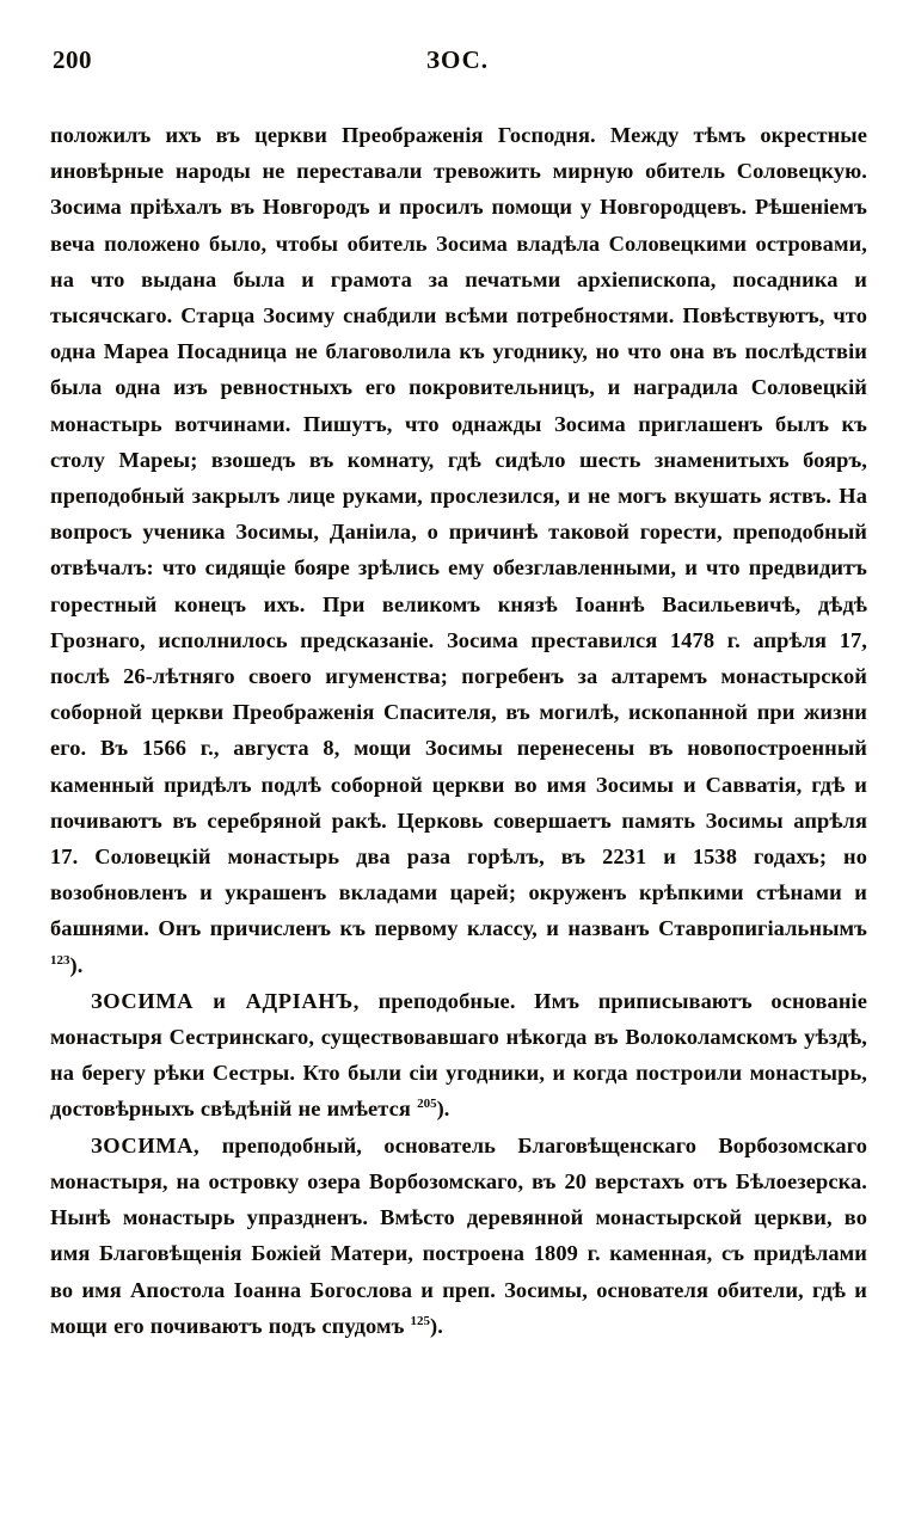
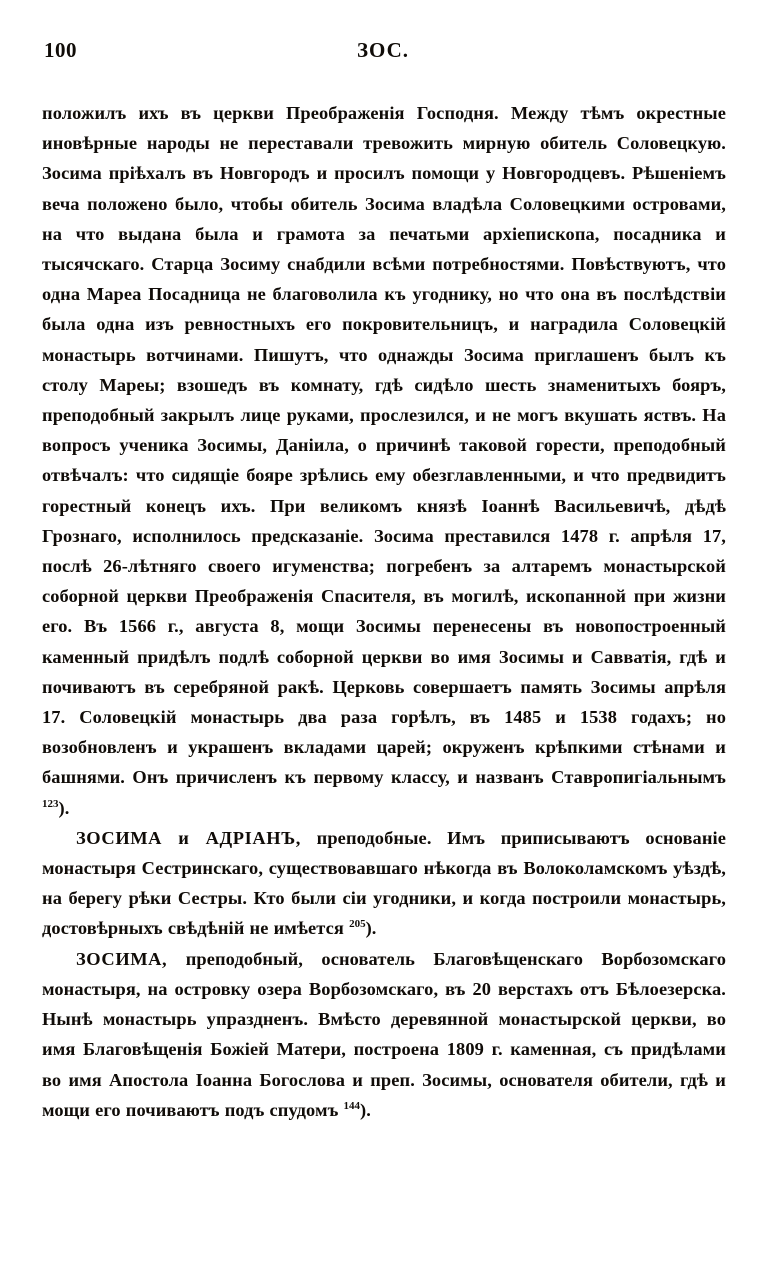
- 200
+ 100
  ЗОС.
- положилъ ихъ въ церкви Преображенія Господня. Между тѣмъ окрестные иновѣрные народы не переставали тревожить мирную обитель Соловецкую. Зосима пріѣхалъ въ Новгородъ и просилъ помощи у Новгородцевъ. Рѣшеніемъ веча положено было, чтобы обитель Зосима владѣла Соловецкими островами, на что выдана была и грамота за печатьми архіепископа, посадника и тысячскаго. Старца Зосиму снабдили всѣми потребностями. Повѣствуютъ, что одна Мареа Посадница не благоволила къ угоднику, но что она въ послѣдствіи была одна изъ ревностныхъ его покровительницъ, и наградила Соловецкій монастырь вотчинами. Пишутъ, что однажды Зосима приглашенъ былъ къ столу Мареы; взошедъ въ комнату, гдѣ сидѣло шесть знаменитыхъ бояръ, преподобный закрылъ лице руками, прослезился, и не могъ вкушать яствъ. На вопросъ ученика Зосимы, Даніила, о причинѣ таковой горести, преподобный отвѣчалъ: что сидящіе бояре зрѣлись ему обезглавленными, и что предвидитъ горестный конецъ ихъ. При великомъ князѣ Іоаннѣ Васильевичѣ, дѣдѣ Грознаго, исполнилось предсказаніе. Зосима преставился 1478 г. апрѣля 17, послѣ 26-лѣтняго своего игуменства; погребенъ за алтаремъ монастырской соборной церкви Преображенія Спасителя, въ могилѣ, ископанной при жизни его. Въ 1566 г., августа 8, мощи Зосимы перенесены въ новопостроенный каменный придѣлъ подлѣ соборной церкви во имя Зосимы и Савватія, гдѣ и почиваютъ въ серебряной ракѣ. Церковь совершаетъ память Зосимы апрѣля 17. Соловецкій монастырь два раза горѣлъ, въ 2231 и 1538 годахъ; но возобновленъ и украшенъ вкладами царей; окруженъ крѣпкими стѣнами и башнями. Онъ причисленъ къ первому классу, и названъ Ставропигіальнымъ 123).
+ положилъ ихъ въ церкви Преображенія Господня. Между тѣмъ окрестные иновѣрные народы не переставали тревожить мирную обитель Соловецкую. Зосима пріѣхалъ въ Новгородъ и просилъ помощи у Новгородцевъ. Рѣшеніемъ веча положено было, чтобы обитель Зосима владѣла Соловецкими островами, на что выдана была и грамота за печатьми архіепископа, посадника и тысячскаго. Старца Зосиму снабдили всѣми потребностями. Повѣствуютъ, что одна Мареа Посадница не благоволила къ угоднику, но что она въ послѣдствіи была одна изъ ревностныхъ его покровительницъ, и наградила Соловецкій монастырь вотчинами. Пишутъ, что однажды Зосима приглашенъ былъ къ столу Мареы; взошедъ въ комнату, гдѣ сидѣло шесть знаменитыхъ бояръ, преподобный закрылъ лице руками, прослезился, и не могъ вкушать яствъ. На вопросъ ученика Зосимы, Даніила, о причинѣ таковой горести, преподобный отвѣчалъ: что сидящіе бояре зрѣлись ему обезглавленными, и что предвидитъ горестный конецъ ихъ. При великомъ князѣ Іоаннѣ Васильевичѣ, дѣдѣ Грознаго, исполнилось предсказаніе. Зосима преставился 1478 г. апрѣля 17, послѣ 26-лѣтняго своего игуменства; погребенъ за алтаремъ монастырской соборной церкви Преображенія Спасителя, въ могилѣ, ископанной при жизни его. Въ 1566 г., августа 8, мощи Зосимы перенесены въ новопостроенный каменный придѣлъ подлѣ соборной церкви во имя Зосимы и Савватія, гдѣ и почиваютъ въ серебряной ракѣ. Церковь совершаетъ память Зосимы апрѣля 17. Соловецкій монастырь два раза горѣлъ, въ 1485 и 1538 годахъ; но возобновленъ и украшенъ вкладами царей; окруженъ крѣпкими стѣнами и башнями. Онъ причисленъ къ первому классу, и названъ Ставропигіальнымъ 123).
  ЗОСИМА и АДРІАНЪ, преподобные. Имъ приписываютъ основаніе монастыря Сестринскаго, существовавшаго нѣкогда въ Волоколамскомъ уѣздѣ, на берегу рѣки Сестры. Кто были сіи угодники, и когда построили монастырь, достовѣрныхъ свѣдѣній не имѣется 205).
- ЗОСИМА, преподобный, основатель Благовѣщенскаго Ворбозомскаго монастыря, на островку озера Ворбозомскаго, въ 20 верстахъ отъ Бѣлоезерска. Нынѣ монастырь упраздненъ. Вмѣсто деревянной монастырской церкви, во имя Благовѣщенія Божіей Матери, построена 1809 г. каменная, съ придѣлами во имя Апостола Іоанна Богослова и преп. Зосимы, основателя обители, гдѣ и мощи его почиваютъ подъ спудомъ 125).
+ ЗОСИМА, преподобный, основатель Благовѣщенскаго Ворбозомскаго монастыря, на островку озера Ворбозомскаго, въ 20 верстахъ отъ Бѣлоезерска. Нынѣ монастырь упраздненъ. Вмѣсто деревянной монастырской церкви, во имя Благовѣщенія Божіей Матери, построена 1809 г. каменная, съ придѣлами во имя Апостола Іоанна Богослова и преп. Зосимы, основателя обители, гдѣ и мощи его почиваютъ подъ спудомъ 144).
